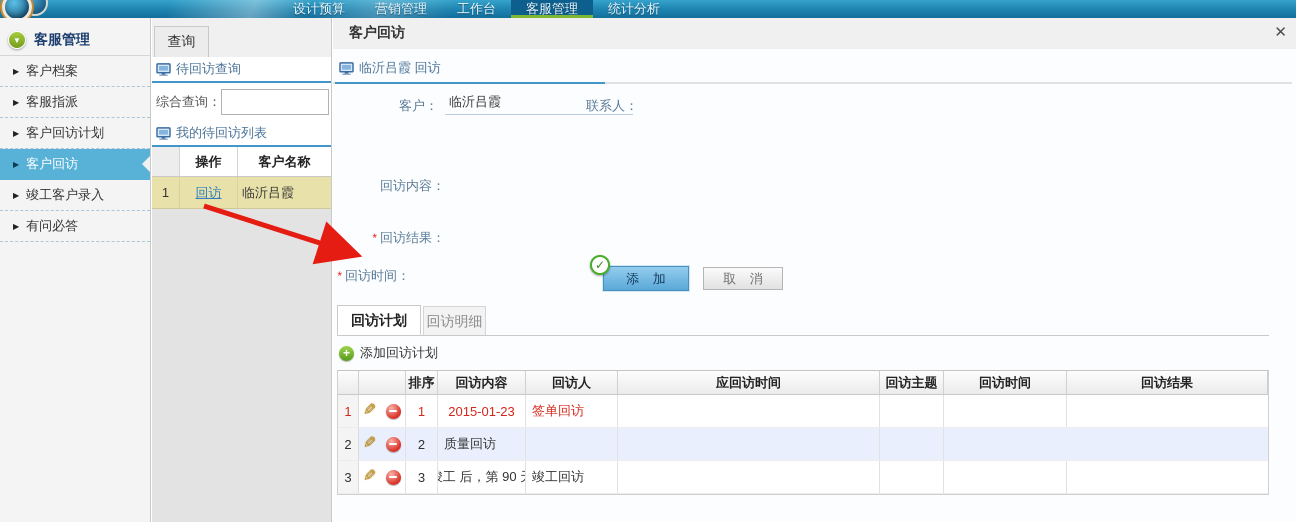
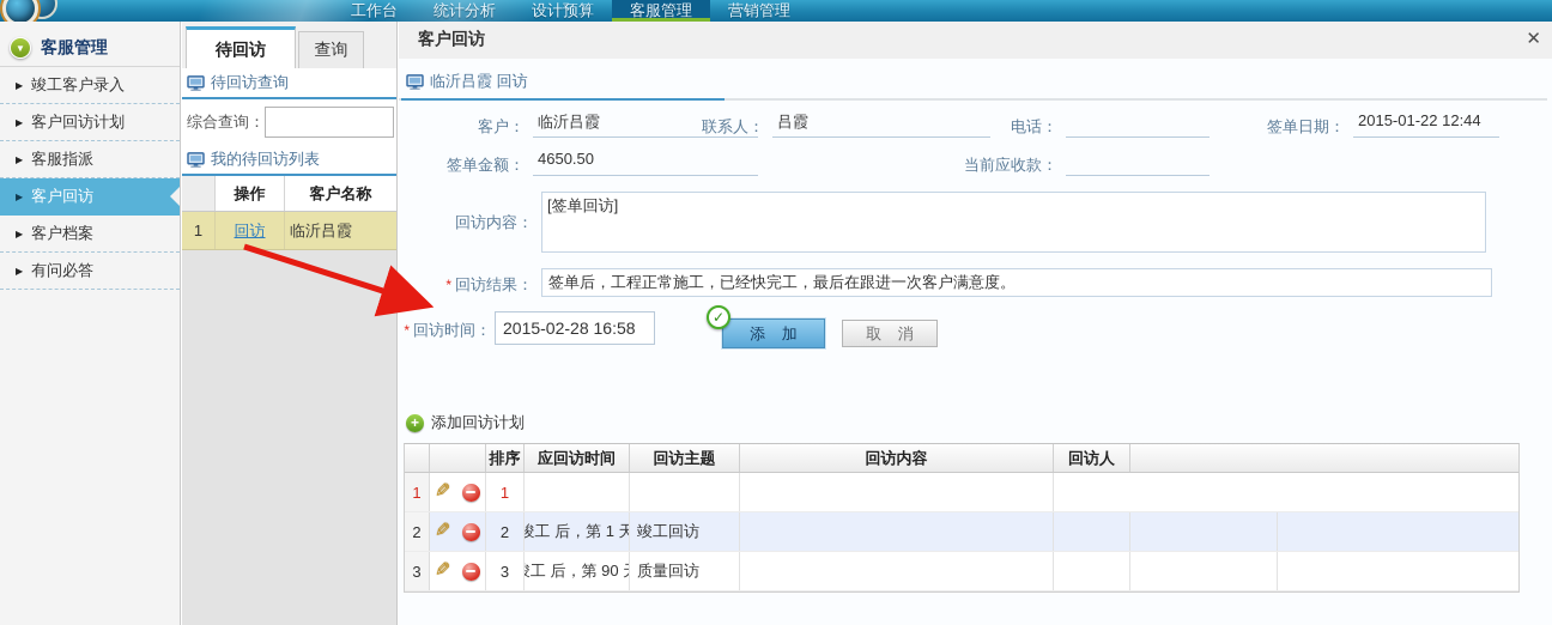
- 设计预算
+ 工作台
- 营销管理
+ 统计分析
- 工作台
+ 设计预算
  客服管理
- 统计分析
+ 营销管理
  ▼
  客服管理
  ▶
- 客户档案
+ 竣工客户录入
  ▶
- 客服指派
+ 客户回访计划
  ▶
- 客户回访计划
+ 客服指派
  ▶
  客户回访
  ▶
- 竣工客户录入
+ 客户档案
  ▶
  有问必答
+ 待回访
  查询
  待回访查询
  综合查询：
  我的待回访列表
  操作
  客户名称
  1
  回访
  临沂吕霞
  客户回访
  ✕
  临沂吕霞 回访
  客户：
  临沂吕霞
  联系人：
+ 吕霞
+ 电话：
+ 签单日期：
+ 2015-01-22 12:44
+ 签单金额：
+ 4650.50
+ 当前应收款：
  回访内容：
+ [签单回访]
  * 回访结果：
+ 签单后，工程正常施工，已经快完工，最后在跟进一次客户满意度。
  * 回访时间：
+ 2015-02-28 16:58
  ✓
  添 加
  取 消
- 回访计划
- 回访明细
  +
  添加回访计划
  排序
- 回访内容
+ 应回访时间
- 回访人
+ 回访主题
- 应回访时间
+ 回访内容
- 回访主题
+ 回访人
- 回访时间
- 回访结果
  1
  1
- 2015-01-23
- 签单回访
  2
  2
+ 竣工 后，第 1 天
- 质量回访
+ 竣工回访
  3
  3
  工 后，第 90
- 竣工回访
+ 质量回访
